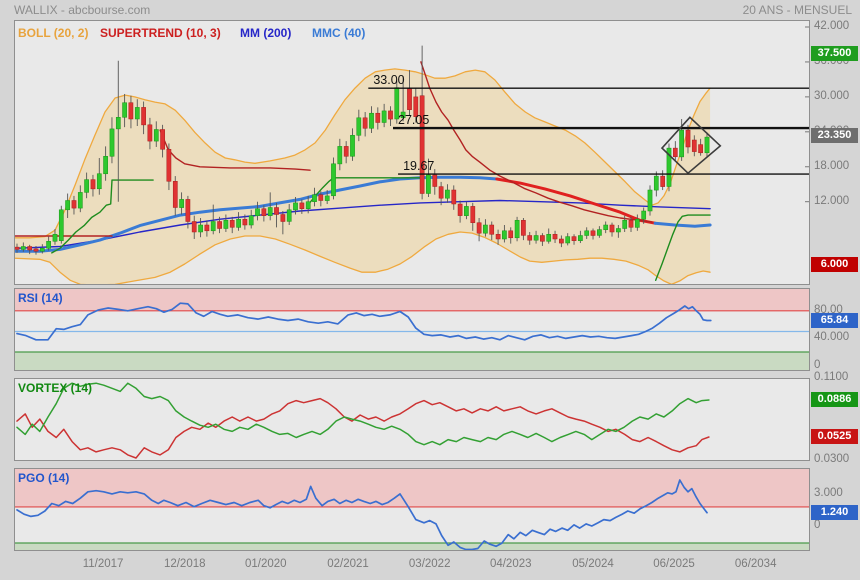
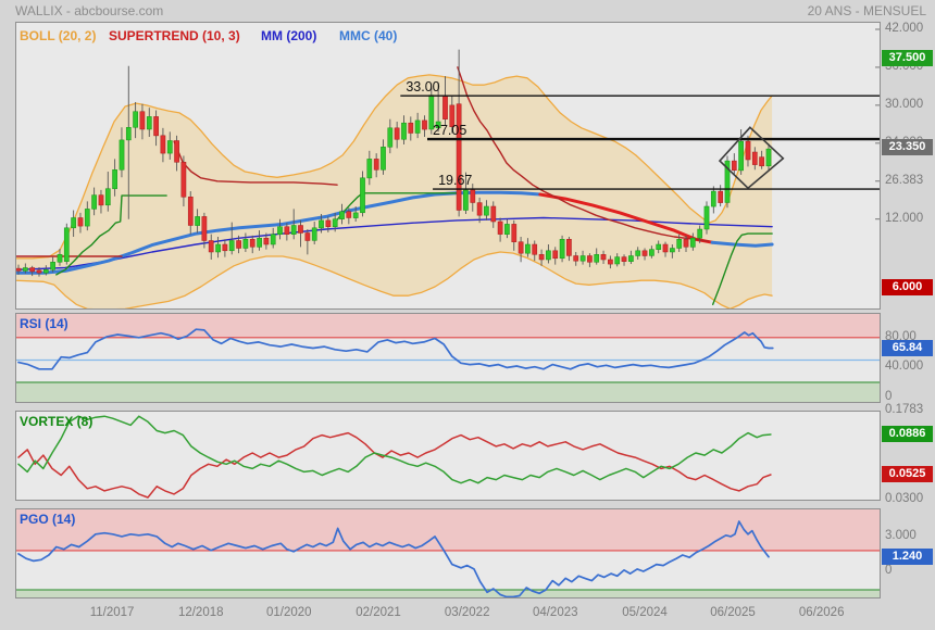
  WALLIX - abcbourse.com
  20 ANS - MENSUEL
  BOLL (20, 2)
  SUPERTREND (10, 3)
  MM (200)
  MMC (40)
  RSI (14)
- VORTEX (14)
+ VORTEX (8)
  PGO (14)
  42.000
  36.000
  30.000
- 18.000
+ 26.383
  12.000
  80.00
  40.000
  0
- 0.1100
+ 0.1783
  0.0300
  3.000
  0
  37.500
  23.350
  6.000
  65.84
  0.0886
  0.0525
  1.240
  33.00
  27.05
  19.67
  11/2017
  12/2018
  01/2020
  02/2021
  03/2022
  04/2023
  05/2024
  06/2025
- 06/2034
+ 06/2026
